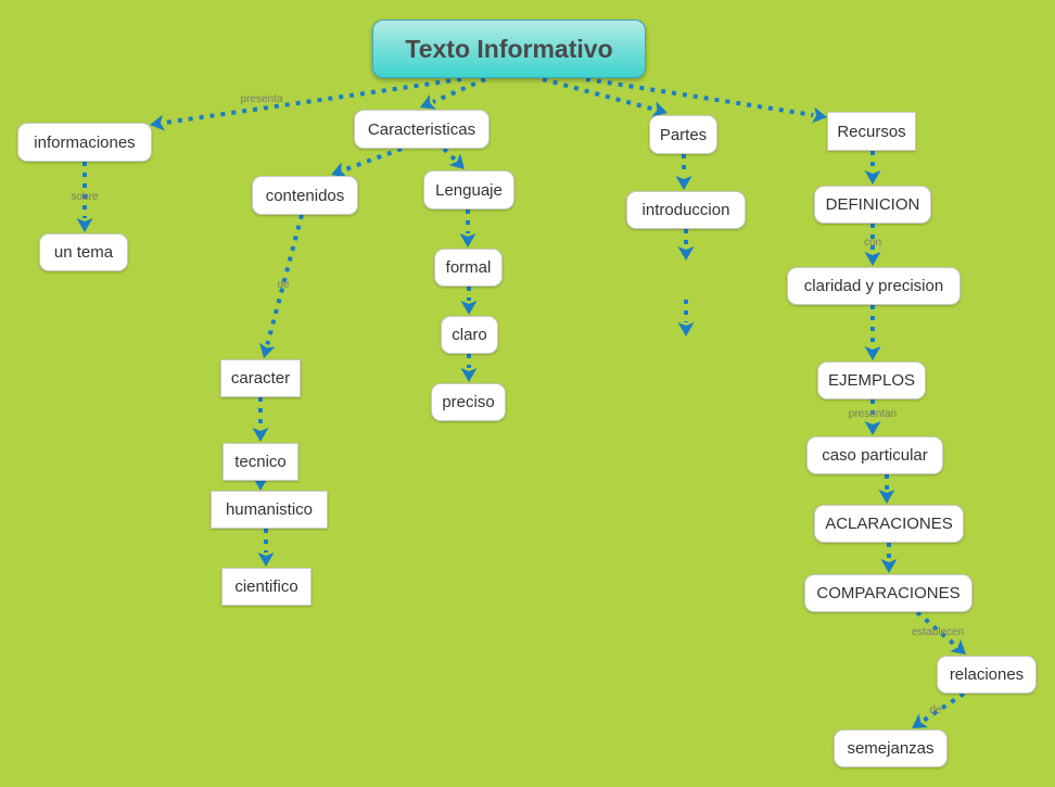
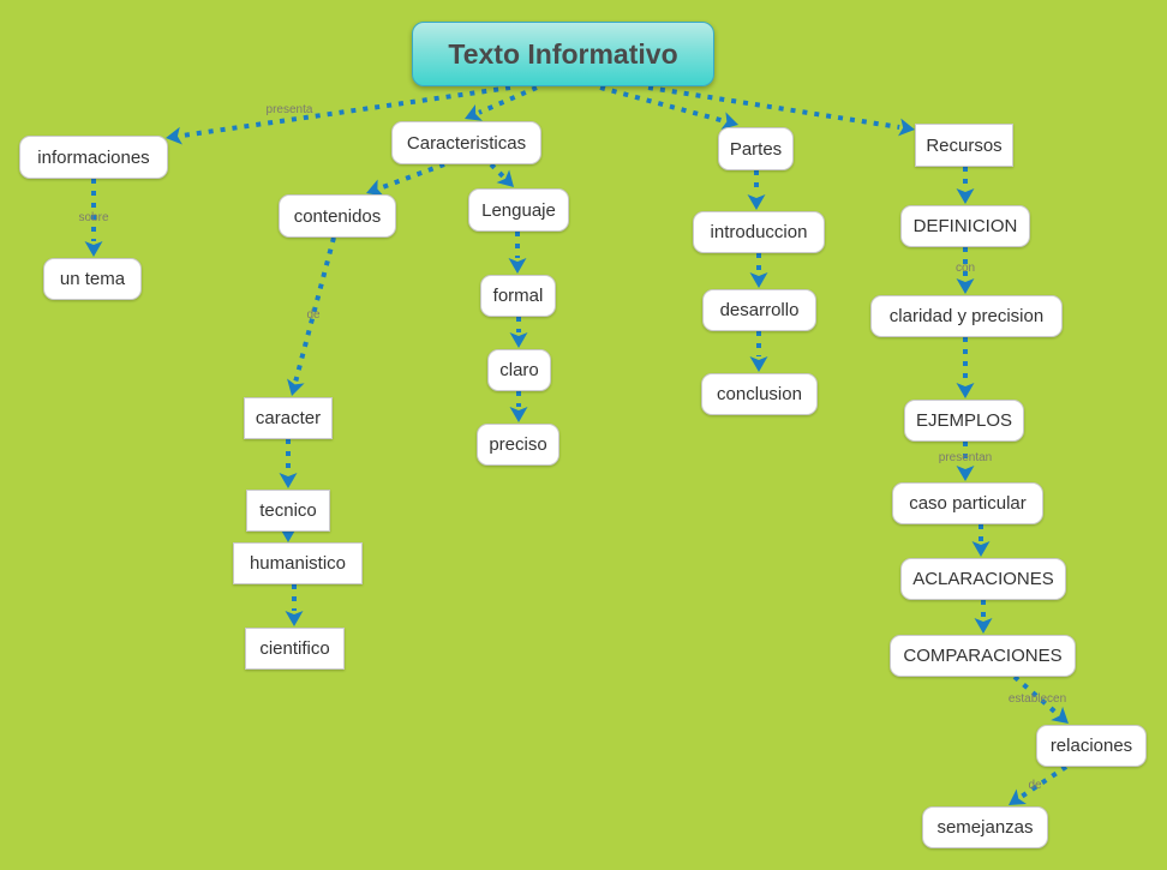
  presenta
  sobre
  de
  con
  presentan
  establecen
  de
  Texto Informativo
  informaciones
  un tema
  Caracteristicas
  contenidos
  Lenguaje
  formal
  claro
  preciso
  caracter
  tecnico
  humanistico
  cientifico
  Partes
  introduccion
+ desarrollo
+ conclusion
  Recursos
  DEFINICION
  claridad y precision
  EJEMPLOS
  caso particular
  ACLARACIONES
  COMPARACIONES
  relaciones
  semejanzas
